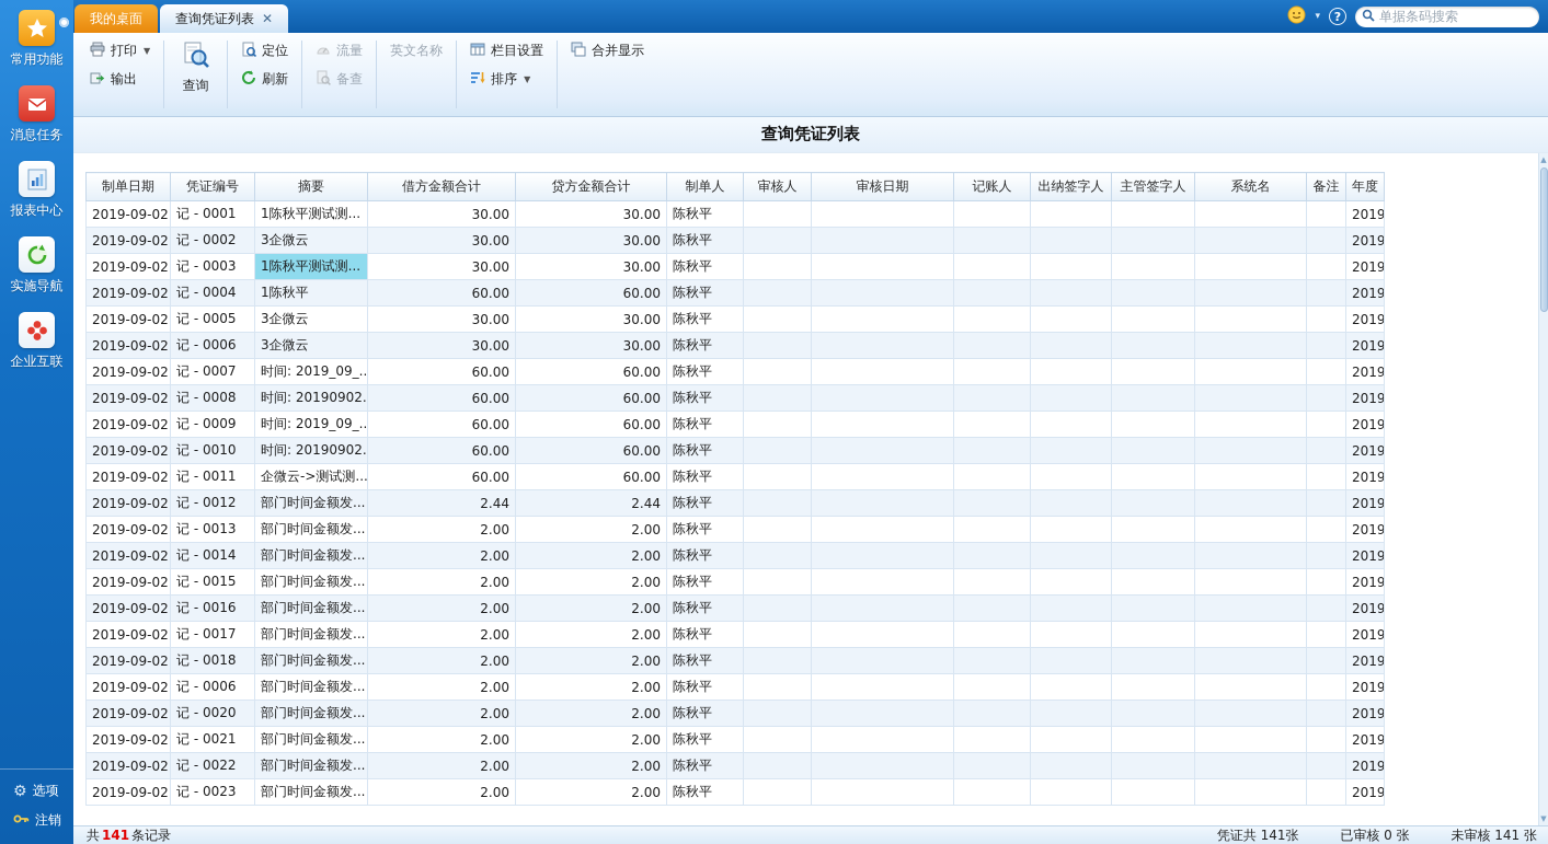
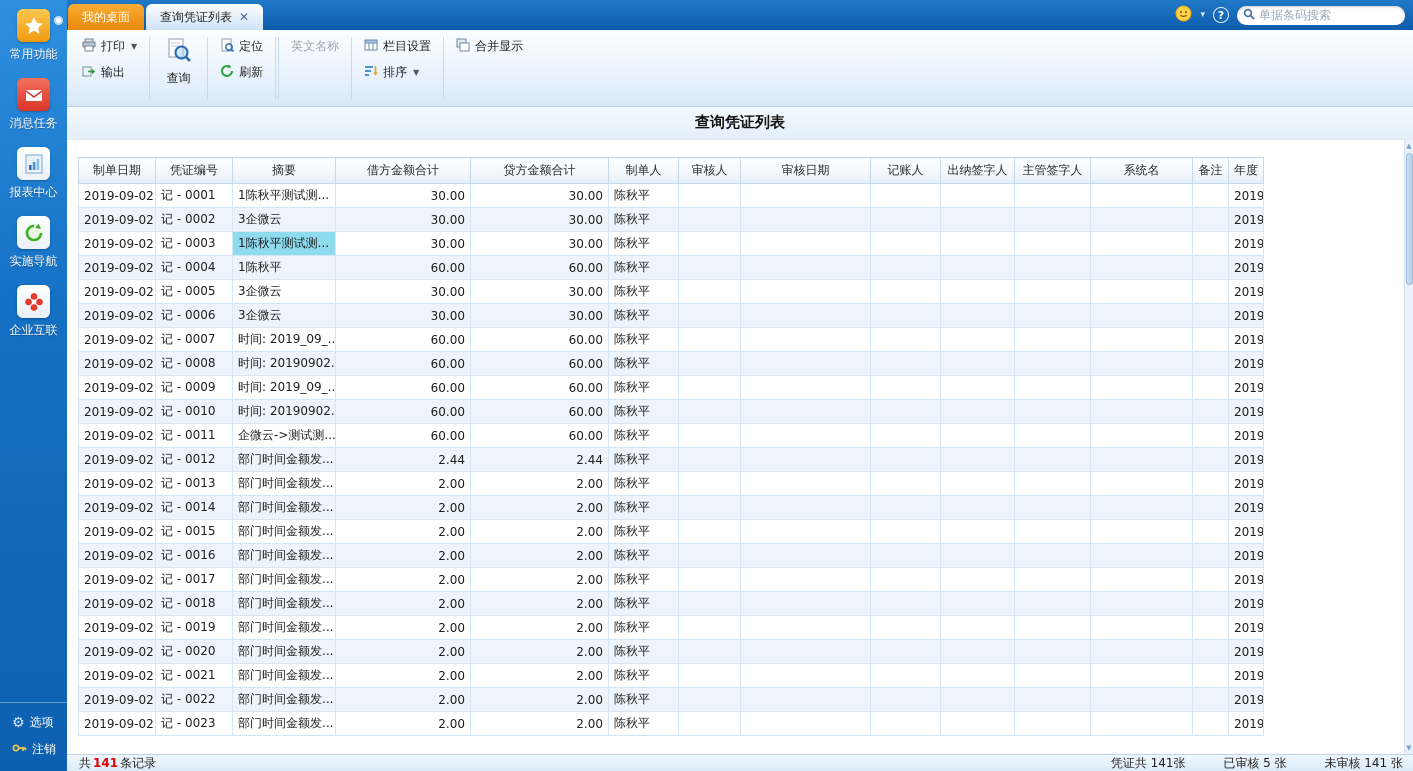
  常用功能
  消息任务
  报表中心
  实施导航
  企业互联
  ⚙
  选项
  注销
  我的桌面
  查询凭证列表
  ✕
  ▾
  ?
  单据条码搜索
  打印
  ▼
  输出
  查询
  定位
  刷新
- 流量
- 备查
  英文名称
  栏目设置
  排序
  ▼
  合并显示
  查询凭证列表
  制单日期	凭证编号	摘要	借方金额合计	贷方金额合计	制单人	审核人	审核日期	记账人	出纳签字人	主管签字人	系统名	备注	年度
  2019-09-02	记 - 0001	1陈秋平测试测...	30.00	30.00	陈秋平								2019
  2019-09-02	记 - 0002	3企微云	30.00	30.00	陈秋平								2019
  2019-09-02	记 - 0003	1陈秋平测试测...	30.00	30.00	陈秋平								2019
  2019-09-02	记 - 0004	1陈秋平	60.00	60.00	陈秋平								2019
  2019-09-02	记 - 0005	3企微云	30.00	30.00	陈秋平								2019
  2019-09-02	记 - 0006	3企微云	30.00	30.00	陈秋平								2019
  2019-09-02	记 - 0007	时间: 2019_09_..	60.00	60.00	陈秋平								2019
  2019-09-02	记 - 0008	时间: 20190902.	60.00	60.00	陈秋平								2019
  2019-09-02	记 - 0009	时间: 2019_09_..	60.00	60.00	陈秋平								2019
  2019-09-02	记 - 0010	时间: 20190902.	60.00	60.00	陈秋平								2019
  2019-09-02	记 - 0011	企微云->测试测...	60.00	60.00	陈秋平								2019
  2019-09-02	记 - 0012	部门时间金额发...	2.44	2.44	陈秋平								2019
  2019-09-02	记 - 0013	部门时间金额发...	2.00	2.00	陈秋平								2019
  2019-09-02	记 - 0014	部门时间金额发...	2.00	2.00	陈秋平								2019
  2019-09-02	记 - 0015	部门时间金额发...	2.00	2.00	陈秋平								2019
  2019-09-02	记 - 0016	部门时间金额发...	2.00	2.00	陈秋平								2019
  2019-09-02	记 - 0017	部门时间金额发...	2.00	2.00	陈秋平								2019
  2019-09-02	记 - 0018	部门时间金额发...	2.00	2.00	陈秋平								2019
- 2019-09-02	记 - 0006	部门时间金额发...	2.00	2.00	陈秋平								2019
+ 2019-09-02	记 - 0019	部门时间金额发...	2.00	2.00	陈秋平								2019
  2019-09-02	记 - 0020	部门时间金额发...	2.00	2.00	陈秋平								2019
  2019-09-02	记 - 0021	部门时间金额发...	2.00	2.00	陈秋平								2019
  2019-09-02	记 - 0022	部门时间金额发...	2.00	2.00	陈秋平								2019
  2019-09-02	记 - 0023	部门时间金额发...	2.00	2.00	陈秋平								2019
  ▲
  ▼
  共 141 条记录
- 凭证共 141张 已审核 0 张 未审核 141 张
+ 凭证共 141张 已审核 5 张 未审核 141 张
